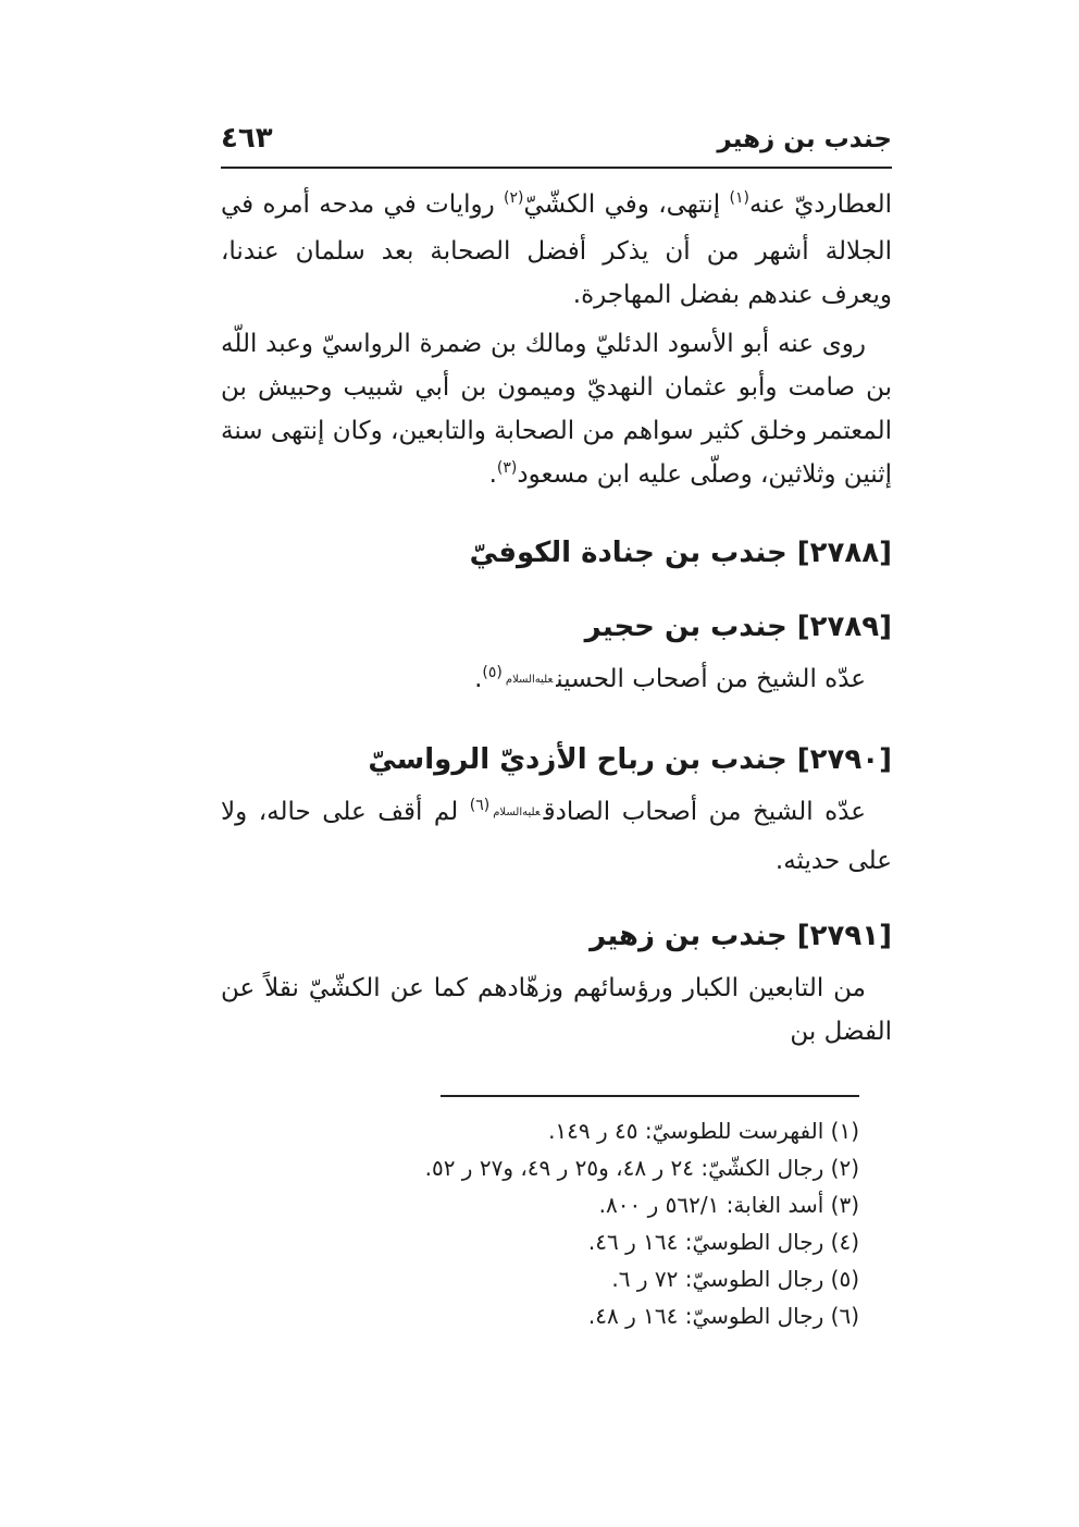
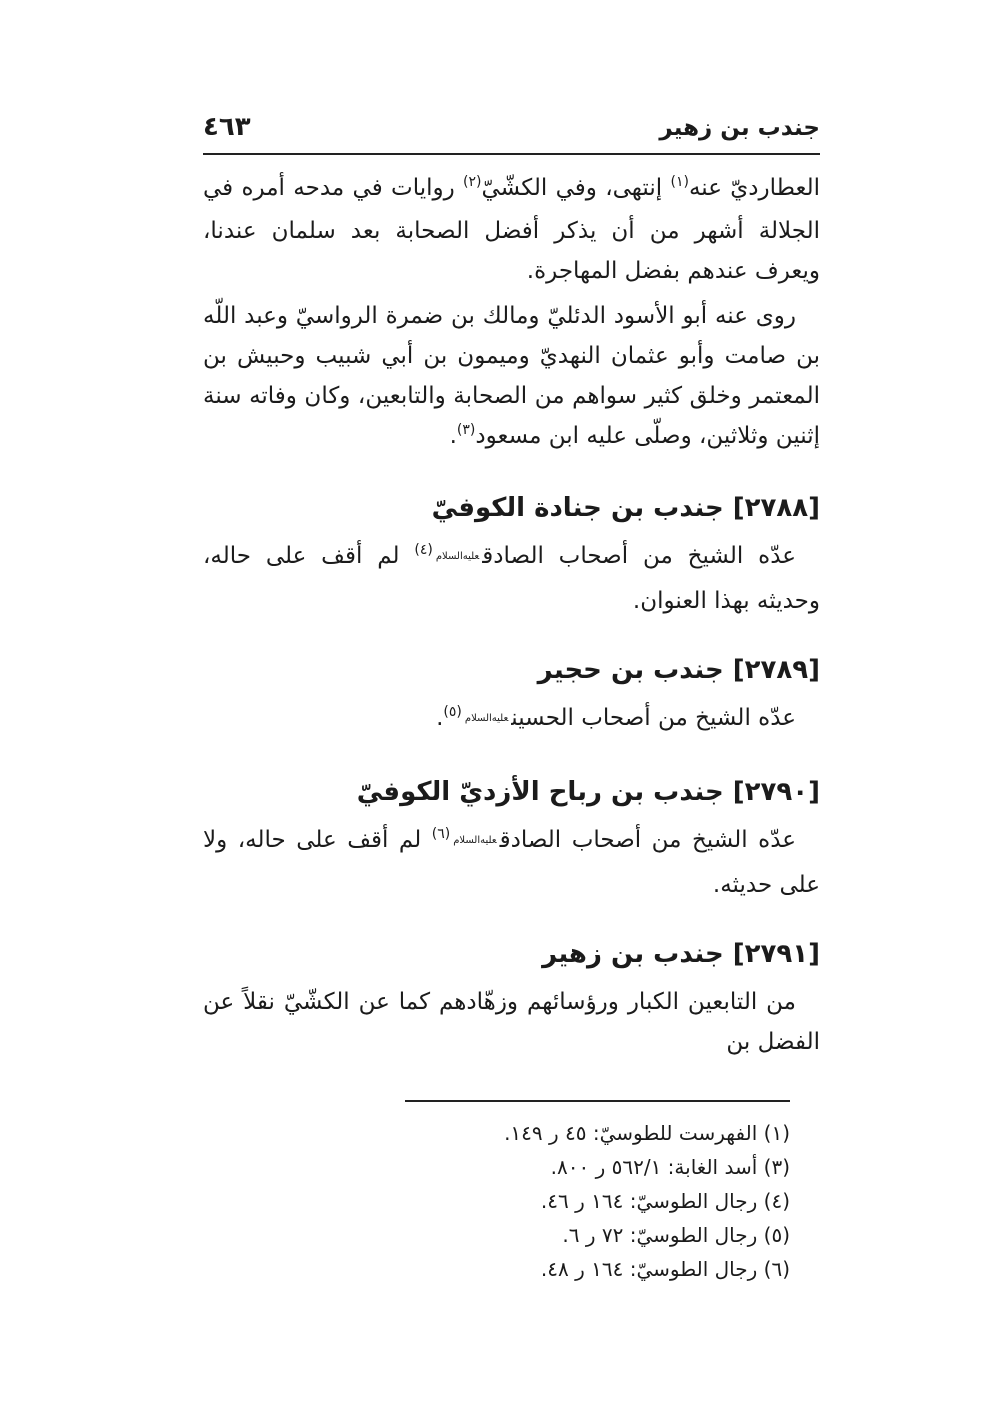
  جندب بن زهير
  ٤٦٣
  العطارديّ عنه(١) إنتهى، وفي الكشّيّ(٢) روايات في مدحه أمره في الجلالة أشهر من أن يذكر أفضل الصحابة بعد سلمان عندنا، ويعرف عندهم بفضل المهاجرة.
- روى عنه أبو الأسود الدئليّ ومالك بن ضمرة الرواسيّ وعبد اللّه بن صامت وأبو عثمان النهديّ وميمون بن أبي شبيب وحبيش بن المعتمر وخلق كثير سواهم من الصحابة والتابعين، وكان إنتهى سنة إثنين وثلاثين، وصلّى عليه ابن مسعود(٣).
+ روى عنه أبو الأسود الدئليّ ومالك بن ضمرة الرواسيّ وعبد اللّه بن صامت وأبو عثمان النهديّ وميمون بن أبي شبيب وحبيش بن المعتمر وخلق كثير سواهم من الصحابة والتابعين، وكان وفاته سنة إثنين وثلاثين، وصلّى عليه ابن مسعود(٣).
  [٢٧٨٨] جندب بن جنادة الكوفيّ
+ عدّه الشيخ من أصحاب الصادقعليه‌السلام(٤) لم أقف على حاله، وحديثه بهذا العنوان.
  [٢٧٨٩] جندب بن حجير
  عدّه الشيخ من أصحاب الحسينعليه‌السلام(٥).
- [٢٧٩٠] جندب بن رباح الأزديّ الرواسيّ
+ [٢٧٩٠] جندب بن رباح الأزديّ الكوفيّ
  عدّه الشيخ من أصحاب الصادقعليه‌السلام(٦) لم أقف على حاله، ولا على حديثه.
  [٢٧٩١] جندب بن زهير
  من التابعين الكبار ورؤسائهم وزهّادهم كما عن الكشّيّ نقلاً عن الفضل بن
  (١) الفهرست للطوسيّ: ٤٥ ر ١٤٩.
- (٢) رجال الكشّيّ: ٢٤ ر ٤٨، و٢٥ ر ٤٩، و٢٧ ر ٥٢.
  (٣) أسد الغابة: ١‏/٥٦٢ ر ٨٠٠.
  (٤) رجال الطوسيّ: ١٦٤ ر ٤٦.
  (٥) رجال الطوسيّ: ٧٢ ر ٦.
  (٦) رجال الطوسيّ: ١٦٤ ر ٤٨.
